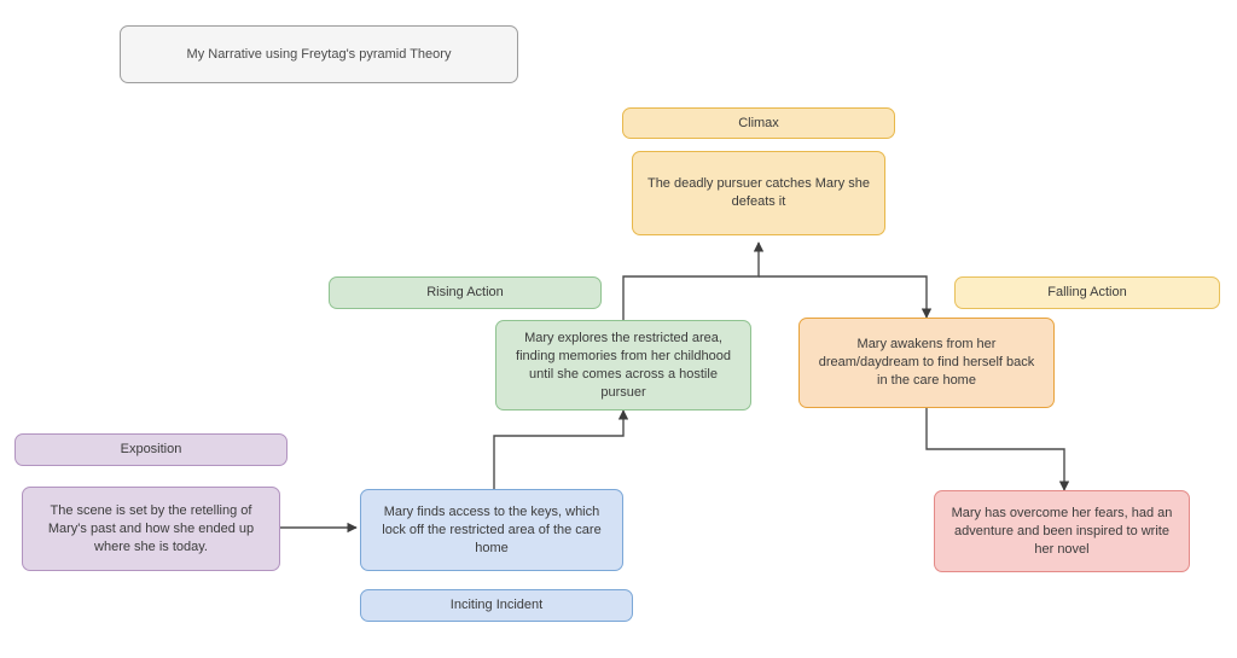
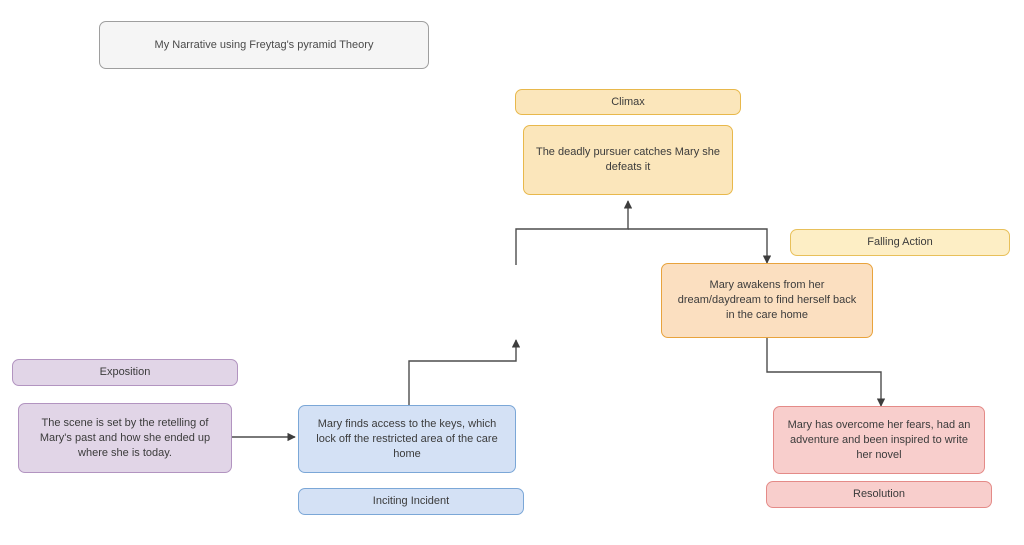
  My Narrative using Freytag's pyramid Theory
  Climax
  The deadly pursuer catches Mary she defeats it
- Rising Action
- Mary explores the restricted area, finding memories from her childhood until she comes across a hostile pursuer
  Falling Action
  Mary awakens from her dream/daydream to find herself back in the care home
  Exposition
  The scene is set by the retelling of Mary's past and how she ended up where she is today.
  Mary finds access to the keys, which lock off the restricted area of the care home
  Inciting Incident
  Mary has overcome her fears, had an adventure and been inspired to write her novel
+ Resolution
